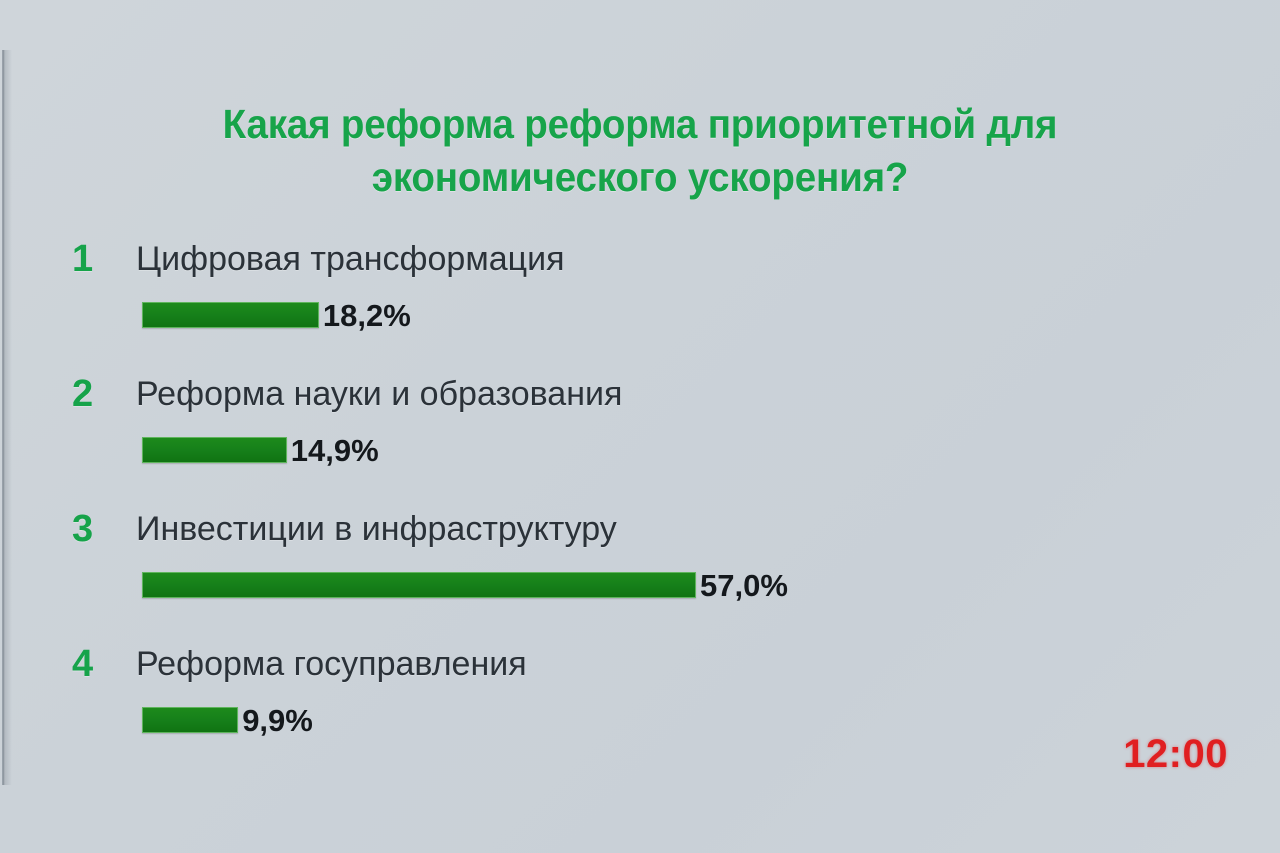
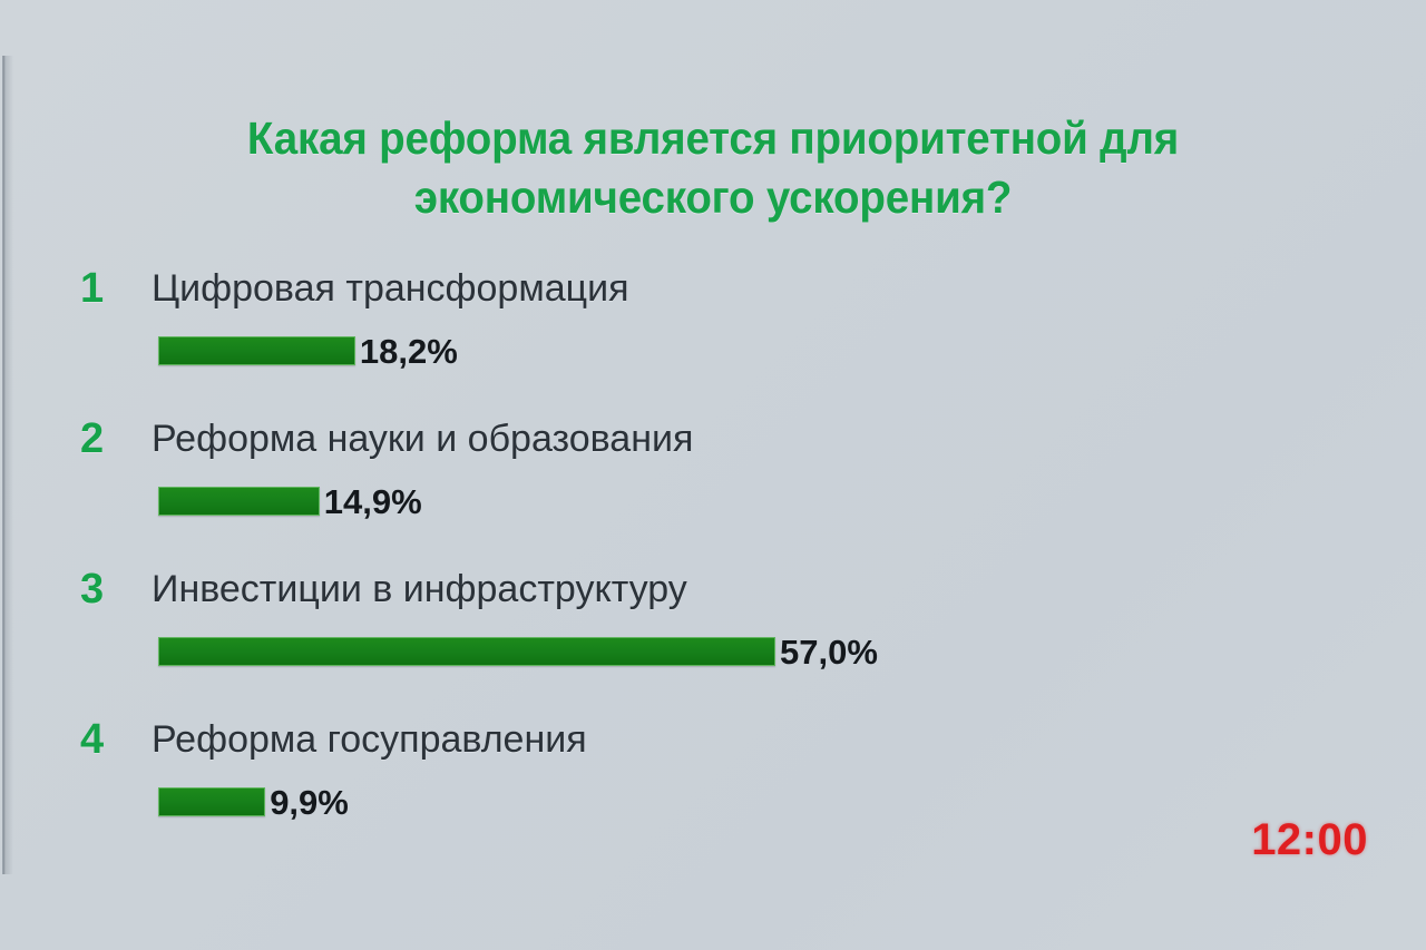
- Какая реформа реформа приоритетной для
+ Какая реформа является приоритетной для
  экономического ускорения?
  1
  Цифровая трансформация
  18,2%
  2
  Реформа науки и образования
  14,9%
  3
  Инвестиции в инфраструктуру
  57,0%
  4
  Реформа госуправления
  9,9%
  12:00
